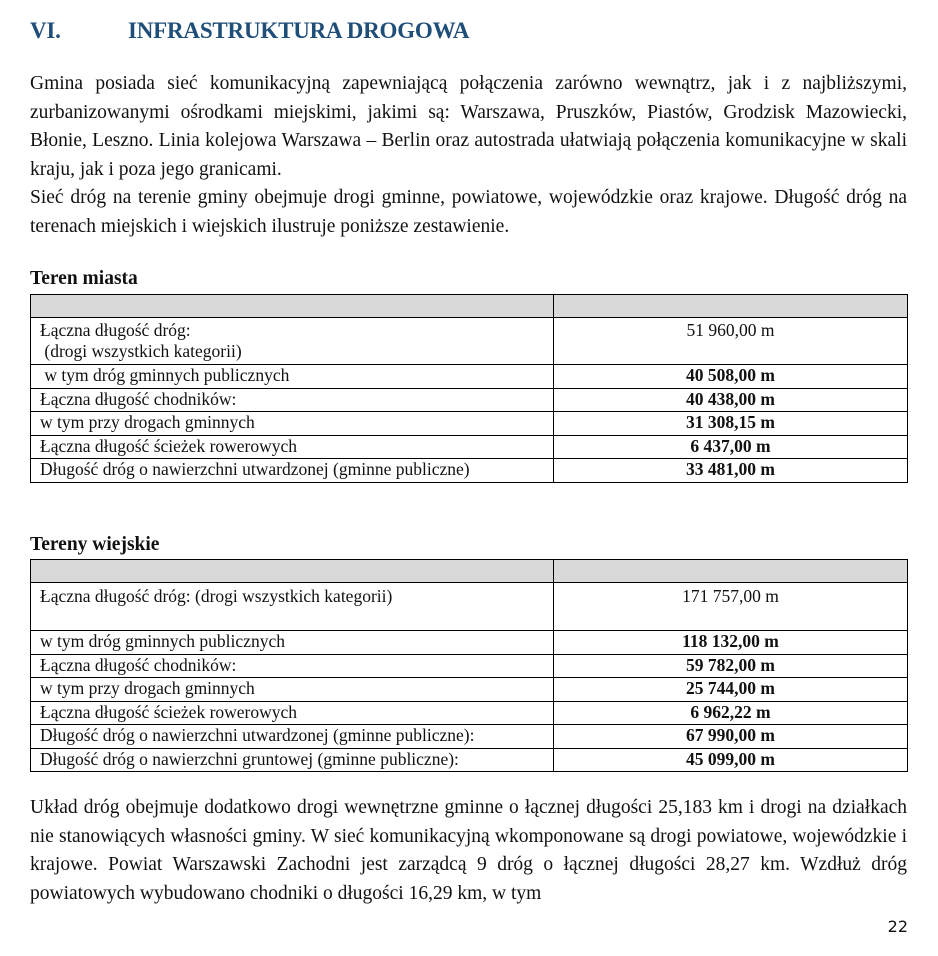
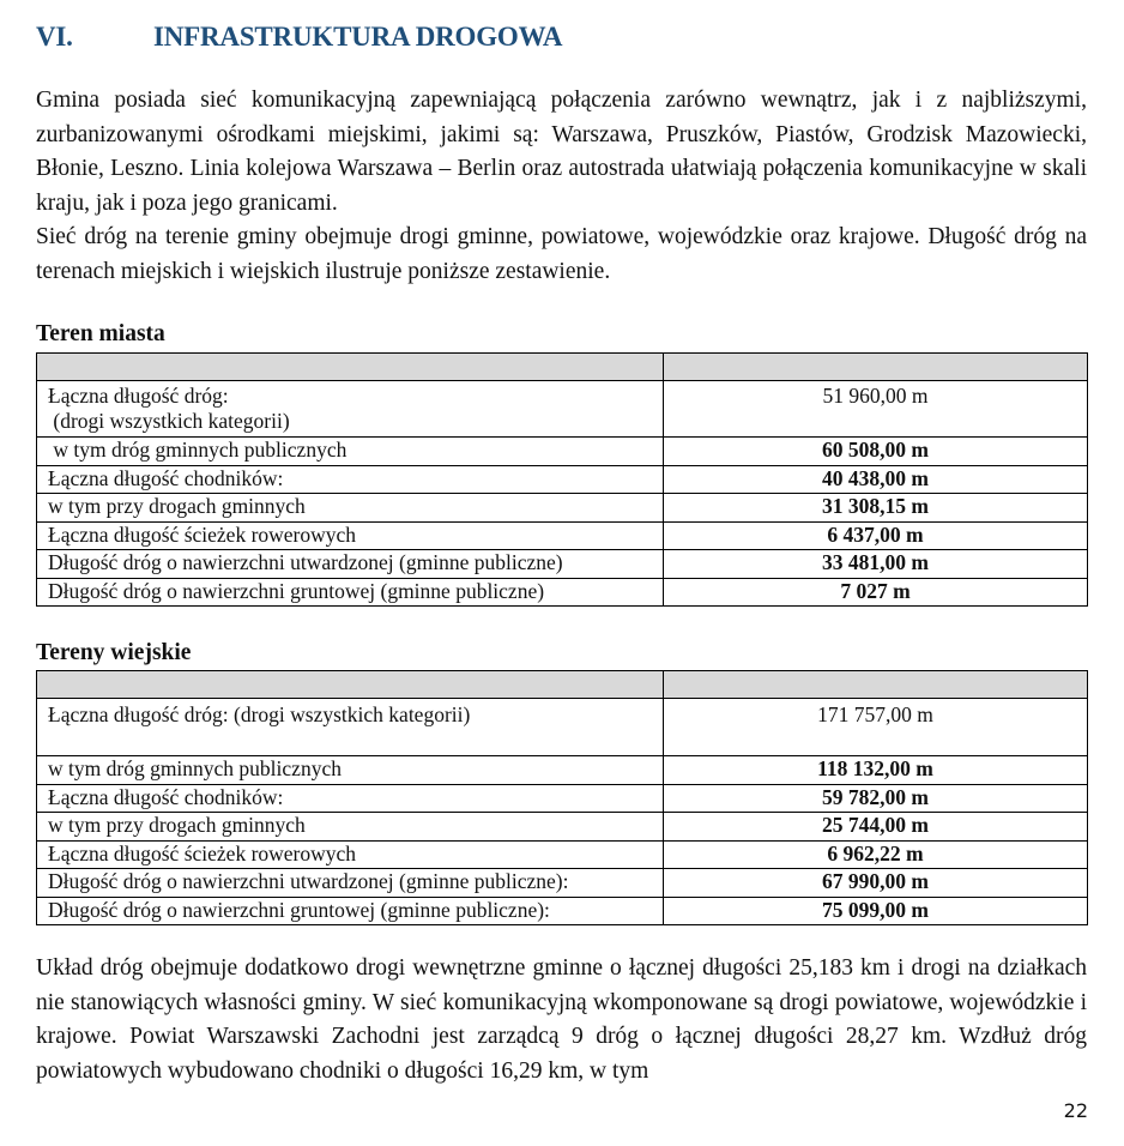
  VI.
  INFRASTRUKTURA DROGOWA
  Gmina posiada sieć komunikacyjną zapewniającą połączenia zarówno wewnątrz, jak i z najbliższymi, zurbanizowanymi ośrodkami miejskimi, jakimi są: Warszawa, Pruszków, Piastów, Grodzisk Mazowiecki, Błonie, Leszno. Linia kolejowa Warszawa – Berlin oraz autostrada ułatwiają połączenia komunikacyjne w skali kraju, jak i poza jego granicami.
  Sieć dróg na terenie gminy obejmuje drogi gminne, powiatowe, wojewódzkie oraz krajowe. Długość dróg na terenach miejskich i wiejskich ilustruje poniższe zestawienie.
  Teren miasta
  Łączna długość dróg: (drogi wszystkich kategorii)	51 960,00 m
- w tym dróg gminnych publicznych	40 508,00 m
+ w tym dróg gminnych publicznych	60 508,00 m
  Łączna długość chodników:	40 438,00 m
  w tym przy drogach gminnych	31 308,15 m
  Łączna długość ścieżek rowerowych	6 437,00 m
  Długość dróg o nawierzchni utwardzonej (gminne publiczne)	33 481,00 m
+ Długość dróg o nawierzchni gruntowej (gminne publiczne)	7 027 m
  Tereny wiejskie
  Łączna długość dróg: (drogi wszystkich kategorii)	171 757,00 m
  w tym dróg gminnych publicznych	118 132,00 m
  Łączna długość chodników:	59 782,00 m
  w tym przy drogach gminnych	25 744,00 m
  Łączna długość ścieżek rowerowych	6 962,22 m
  Długość dróg o nawierzchni utwardzonej (gminne publiczne):	67 990,00 m
- Długość dróg o nawierzchni gruntowej (gminne publiczne):	45 099,00 m
+ Długość dróg o nawierzchni gruntowej (gminne publiczne):	75 099,00 m
  Układ dróg obejmuje dodatkowo drogi wewnętrzne gminne o łącznej długości 25,183 km i drogi na działkach nie stanowiących własności gminy. W sieć komunikacyjną wkomponowane są drogi powiatowe, wojewódzkie i krajowe. Powiat Warszawski Zachodni jest zarządcą 9 dróg o łącznej długości 28,27 km. Wzdłuż dróg powiatowych wybudowano chodniki o długości 16,29 km, w tym
  22
